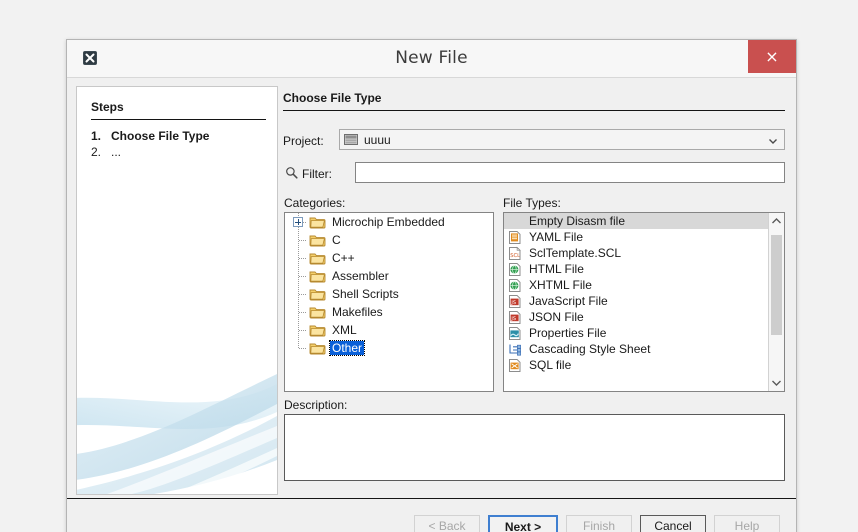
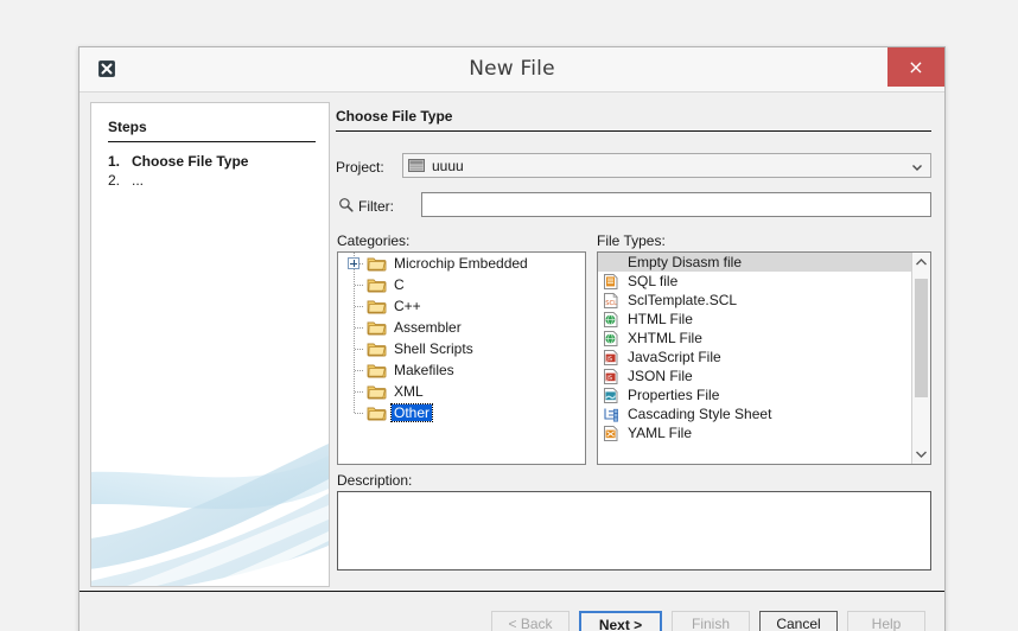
  New File
  ×
  Steps
  1. Choose File Type
  2. ...
  Choose File Type
  Project:
  uuuu
  Filter:
  Categories:
  Microchip Embedded
  C
  C++
  Assembler
  Shell Scripts
  Makefiles
  XML
  Other
  File Types:
  Empty Disasm file
- YAML File
+ SQL file
  SclTemplate.SCL
  HTML File
  XHTML File
  JavaScript File
  JSON File
  Properties File
  Cascading Style Sheet
- SQL file
+ YAML File
  Description:
  < Back
  Next >
  Finish
  Cancel
  Help
